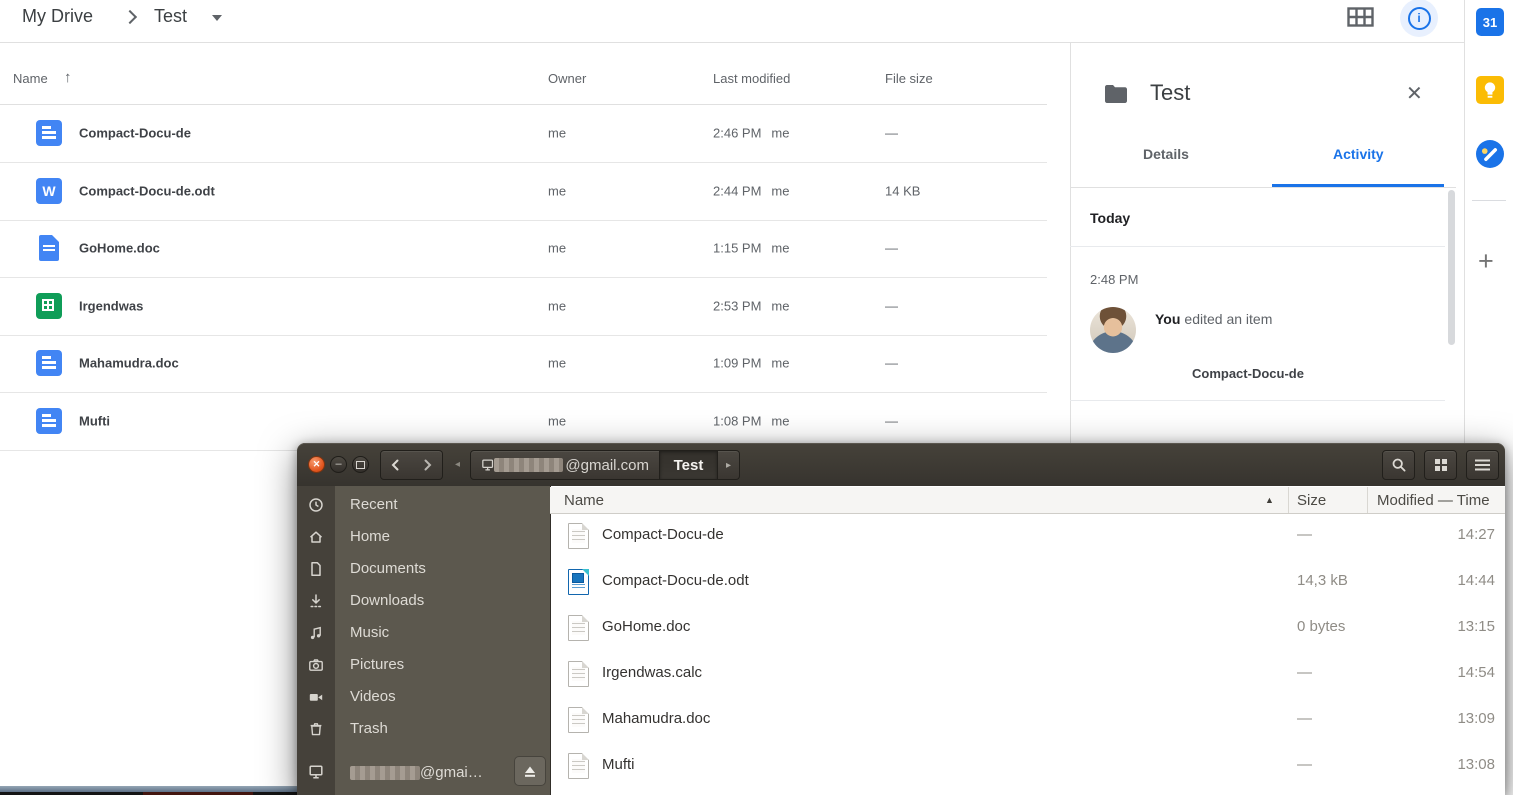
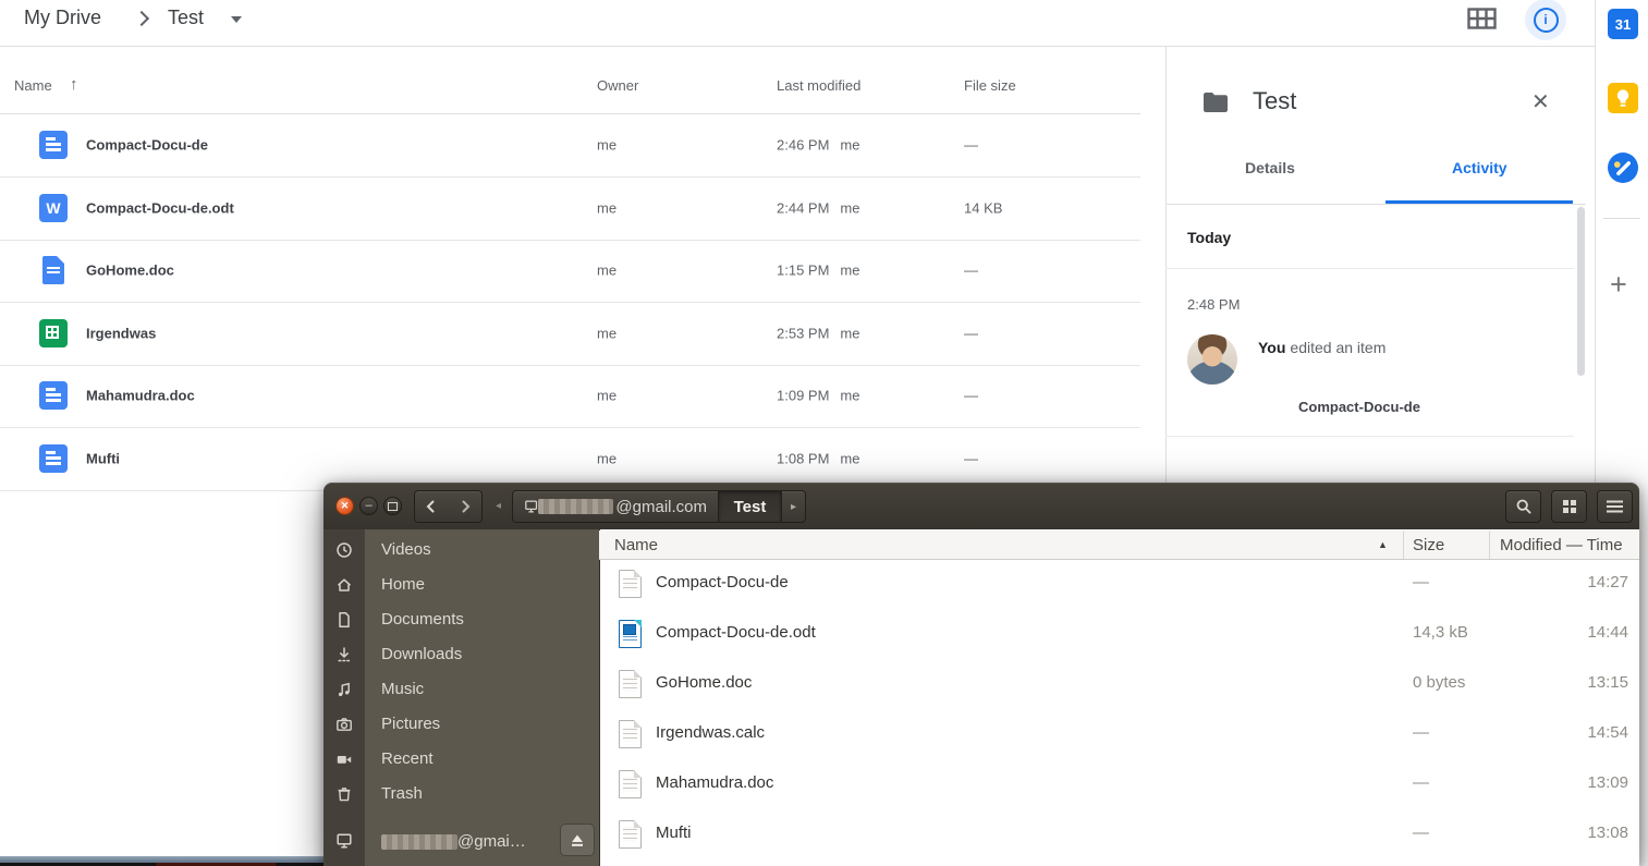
  My Drive
  Test
  i
  Name
  ↑
  Owner
  Last modified
  File size
  Compact-Docu-de
  me
  2:46 PM me
  —
  W
  Compact-Docu-de.odt
  me
  2:44 PM me
  14 KB
  GoHome.doc
  me
  1:15 PM me
  —
  Irgendwas
  me
  2:53 PM me
  —
  Mahamudra.doc
  me
  1:09 PM me
  —
  Mufti
  me
  1:08 PM me
  —
  Test
  ✕
  Details
  Activity
  Today
  2:48 PM
  You edited an item
  Compact-Docu-de
  31
  +
  ✕
  –
  ◂
  @gmail.com
  Test
  ▸
- Recent
+ Videos
  Home
  Documents
  Downloads
  Music
  Pictures
- Videos
+ Recent
  Trash
  @gmai…
  Name
  ▲
  Size
  Modified — Time
  Compact-Docu-de
  —
  14:27
  Compact-Docu-de.odt
  14,3 kB
  14:44
  GoHome.doc
  0 bytes
  13:15
  Irgendwas.calc
  —
  14:54
  Mahamudra.doc
  —
  13:09
  Mufti
  —
  13:08
